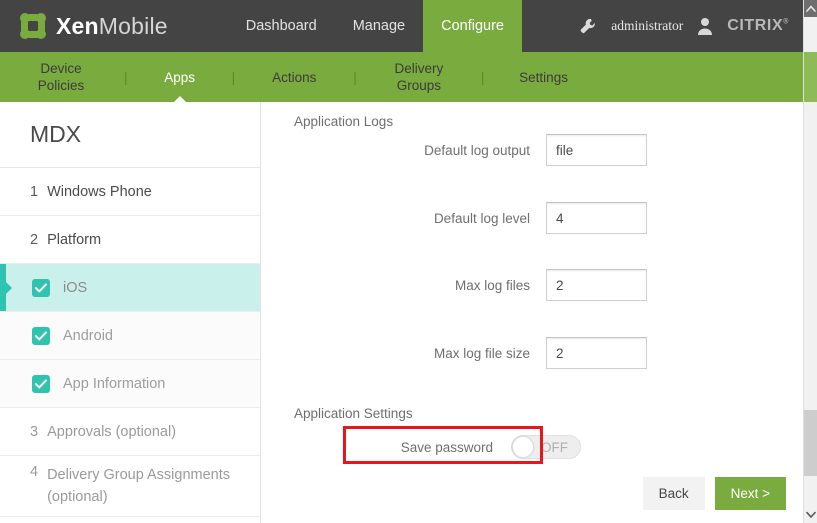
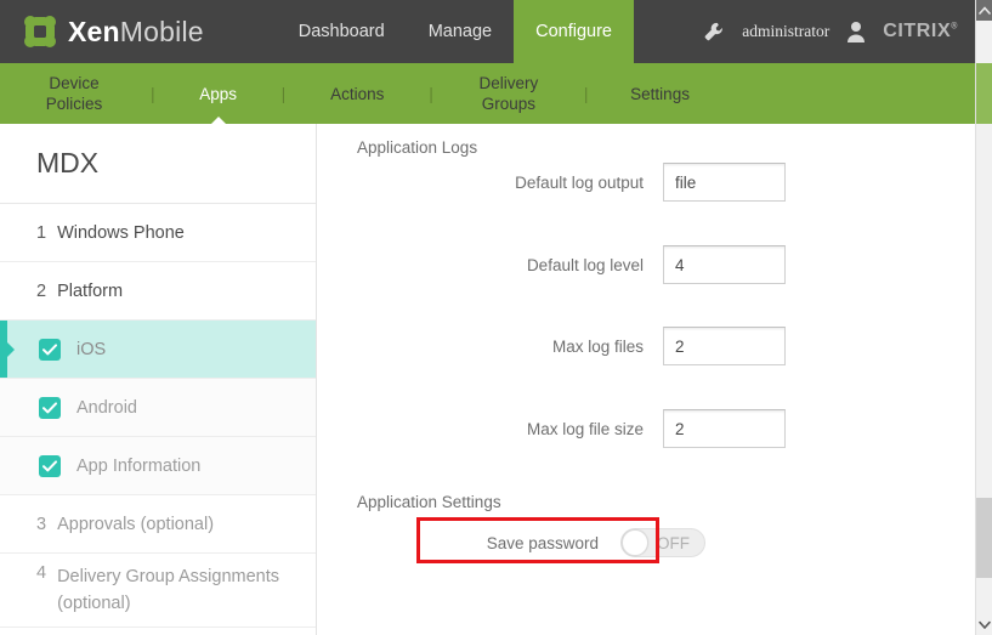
  XenMobile
  Dashboard
  Manage
  Configure
  administrator
  CITRIX
  Device
  Policies
  |
  Apps
  |
  Actions
  |
  Delivery
  Groups
  |
  Settings
  MDX
  1
  Windows Phone
  2
  Platform
  iOS
  Android
  App Information
  3
  Approvals (optional)
  4
  Delivery Group Assignments (optional)
  Application Logs
  Default log output
  file
  Default log level
  4
  Max log files
  2
  Max log file size
  2
  Application Settings
  Save password
  OFF
- Back
- Next >
